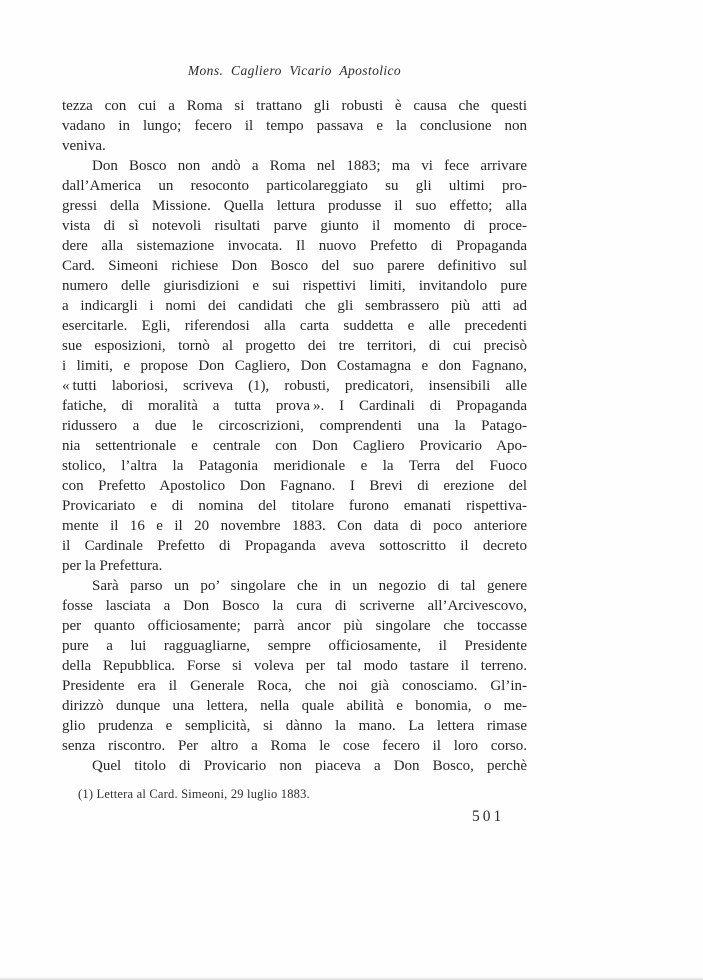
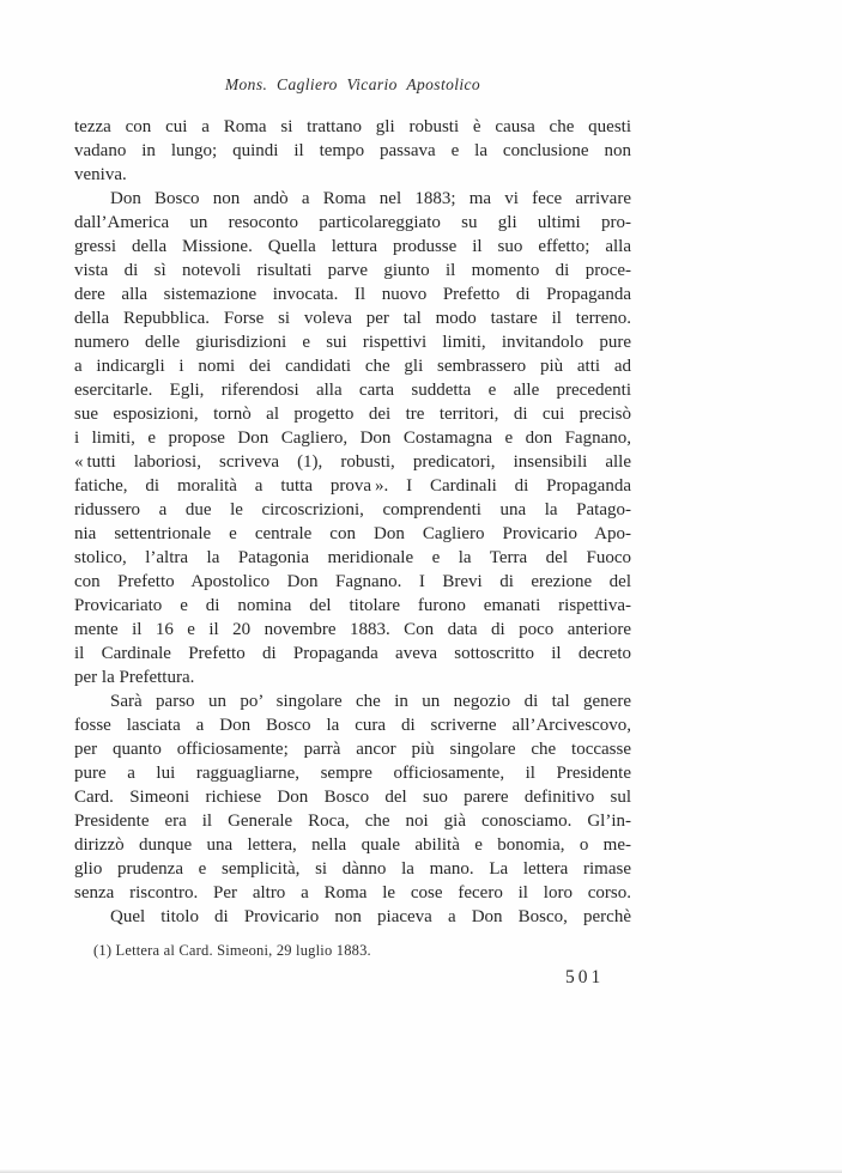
  Mons. Cagliero Vicario Apostolico
  tezza con cui a Roma si trattano gli robusti è causa che questi
- vadano in lungo; fecero il tempo passava e la conclusione non
+ vadano in lungo; quindi il tempo passava e la conclusione non
  veniva.
  Don Bosco non andò a Roma nel 1883; ma vi fece arrivare
  dall’America un resoconto particolareggiato su gli ultimi pro-
  gressi della Missione. Quella lettura produsse il suo effetto; alla
  vista di sì notevoli risultati parve giunto il momento di proce-
  dere alla sistemazione invocata. Il nuovo Prefetto di Propaganda
- Card. Simeoni richiese Don Bosco del suo parere definitivo sul
+ della Repubblica. Forse si voleva per tal modo tastare il terreno.
  numero delle giurisdizioni e sui rispettivi limiti, invitandolo pure
  a indicargli i nomi dei candidati che gli sembrassero più atti ad
  esercitarle. Egli, riferendosi alla carta suddetta e alle precedenti
  sue esposizioni, tornò al progetto dei tre territori, di cui precisò
  i limiti, e propose Don Cagliero, Don Costamagna e don Fagnano,
  « tutti laboriosi, scriveva (1), robusti, predicatori, insensibili alle
  fatiche, di moralità a tutta prova ». I Cardinali di Propaganda
  ridussero a due le circoscrizioni, comprendenti una la Patago-
  nia settentrionale e centrale con Don Cagliero Provicario Apo-
  stolico, l’altra la Patagonia meridionale e la Terra del Fuoco
  con Prefetto Apostolico Don Fagnano. I Brevi di erezione del
  Provicariato e di nomina del titolare furono emanati rispettiva-
  mente il 16 e il 20 novembre 1883. Con data di poco anteriore
  il Cardinale Prefetto di Propaganda aveva sottoscritto il decreto
  per la Prefettura.
  Sarà parso un po’ singolare che in un negozio di tal genere
  fosse lasciata a Don Bosco la cura di scriverne all’Arcivescovo,
  per quanto officiosamente; parrà ancor più singolare che toccasse
  pure a lui ragguagliarne, sempre officiosamente, il Presidente
- della Repubblica. Forse si voleva per tal modo tastare il terreno.
+ Card. Simeoni richiese Don Bosco del suo parere definitivo sul
  Presidente era il Generale Roca, che noi già conosciamo. Gl’in-
  dirizzò dunque una lettera, nella quale abilità e bonomia, o me-
  glio prudenza e semplicità, si dànno la mano. La lettera rimase
  senza riscontro. Per altro a Roma le cose fecero il loro corso.
  Quel titolo di Provicario non piaceva a Don Bosco, perchè
  (1) Lettera al Card. Simeoni, 29 luglio 1883.
  501
